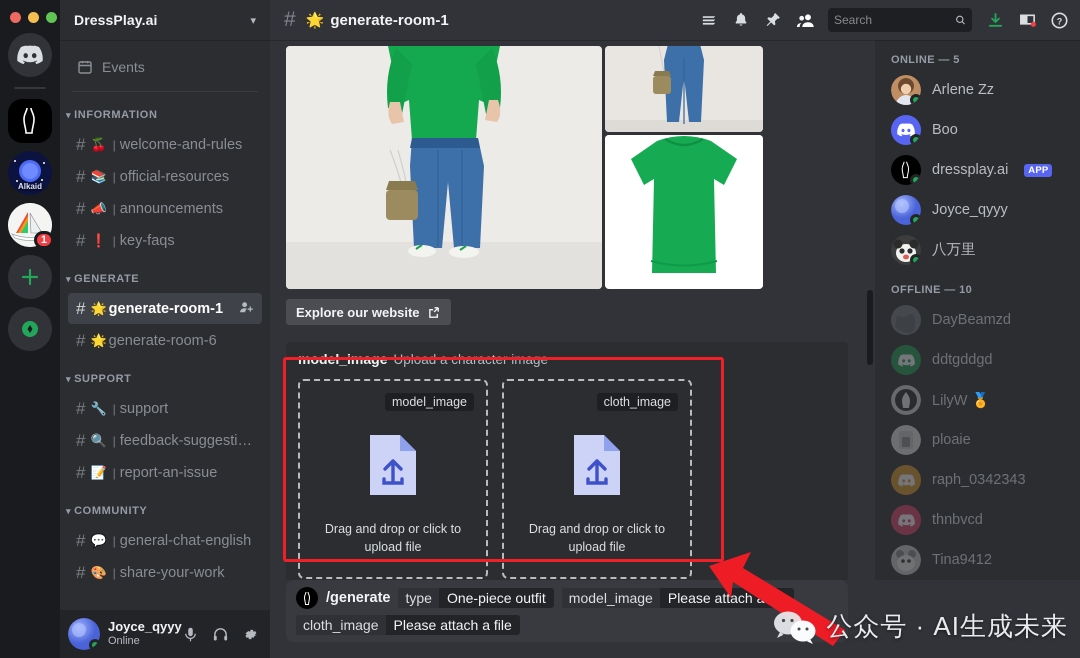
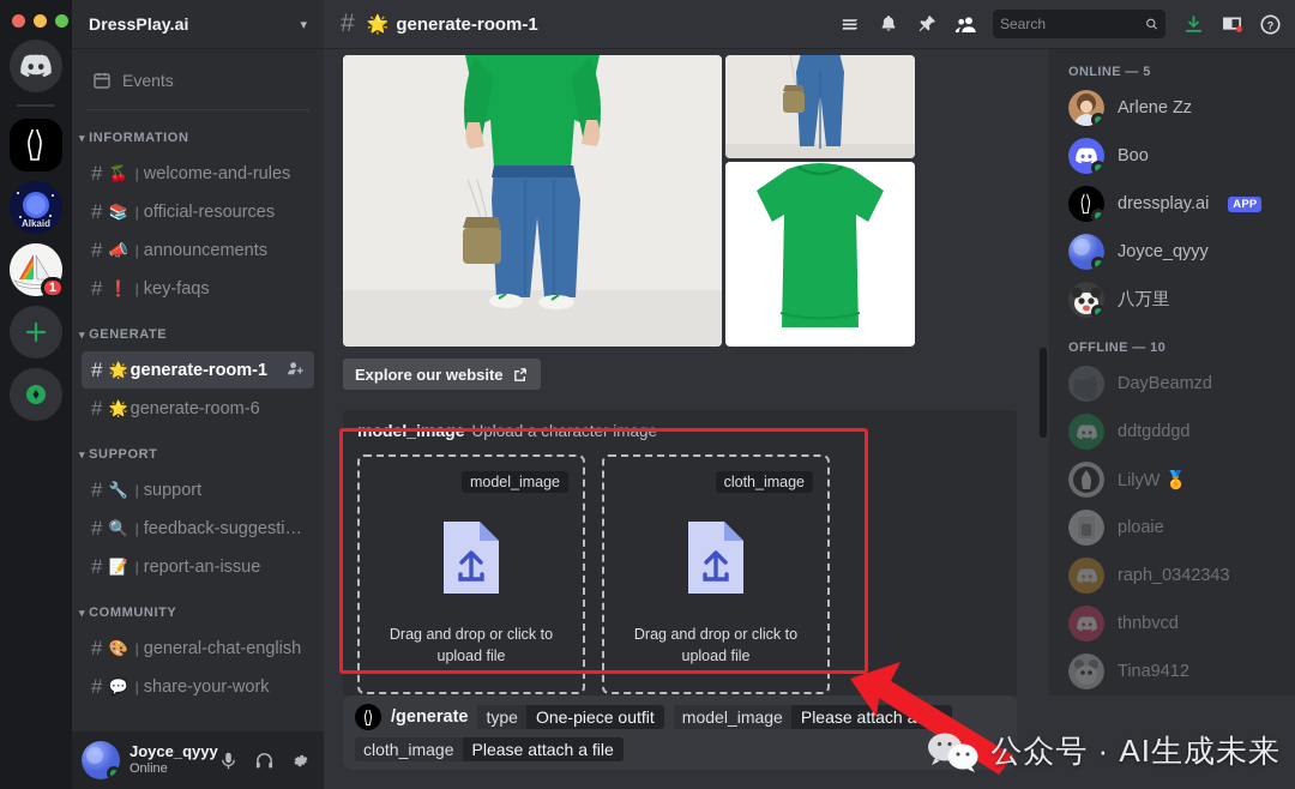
  Alkaid
  1
  DressPlay.ai
  ▾
  Events
  ▾
  INFORMATION
  #
  🍒
  |
  welcome-and-rules
  #
  📚
  |
  official-resources
  #
  📣
  |
  announcements
  #
  ❗
  |
  key-faqs
  ▾
  GENERATE
  #
  🌟
  generate-room-1
  #
  🌟
  generate-room-6
  ▾
  SUPPORT
  #
  🔧
  |
  support
  #
  🔍
  |
  feedback-suggestio…
  #
  📝
  |
  report-an-issue
  ▾
  COMMUNITY
  #
- 💬
+ 🎨
  |
  general-chat-english
  #
- 🎨
+ 💬
  |
  share-your-work
  Joyce_qyyy
  Online
  #
  🌟
  generate-room-1
  Search
  ?
  Explore our website
  model_image Upload a character image
  model_image
  Drag and drop or click to upload file
  cloth_image
  Drag and drop or click to upload file
  ONLINE — 5
  Arlene Zz
  Boo
  dressplay.ai
  APP
  Joyce_qyyy
  八万里
  OFFLINE — 10
  DayBeamzd
  ddtgddgd
  LilyW 🏅
  ploaie
  raph_0342343
  thnbvcd
  Tina9412
  /generate
  type
  One-piece outfit
  model_image
  Please attach
  cloth_image
  Please attach a file
  公众号 · AI生成未来
